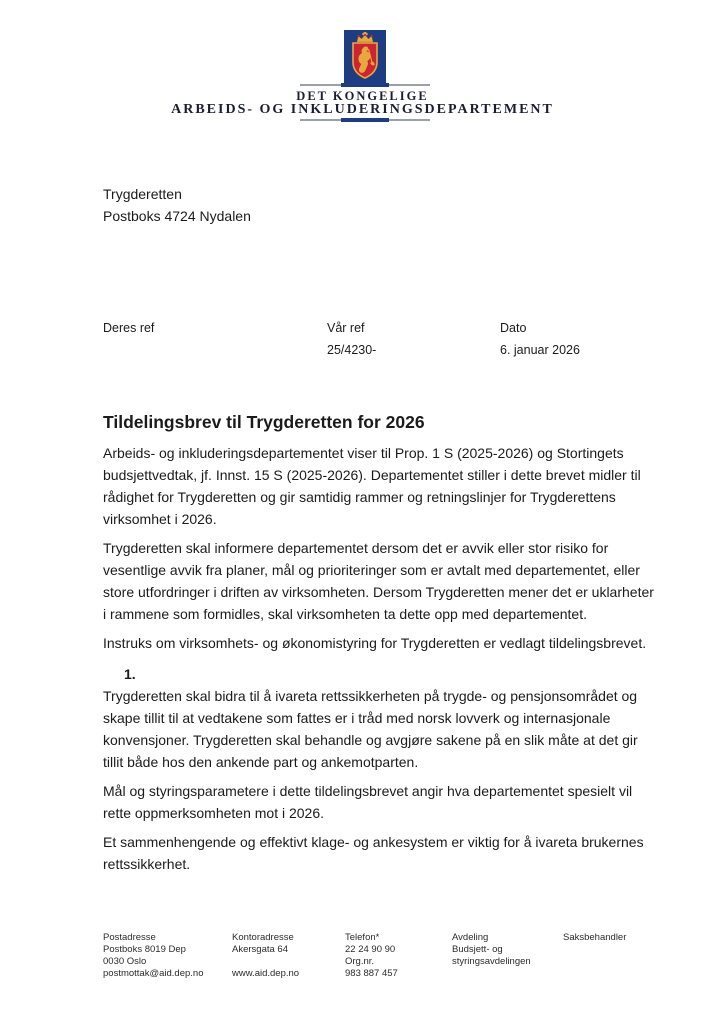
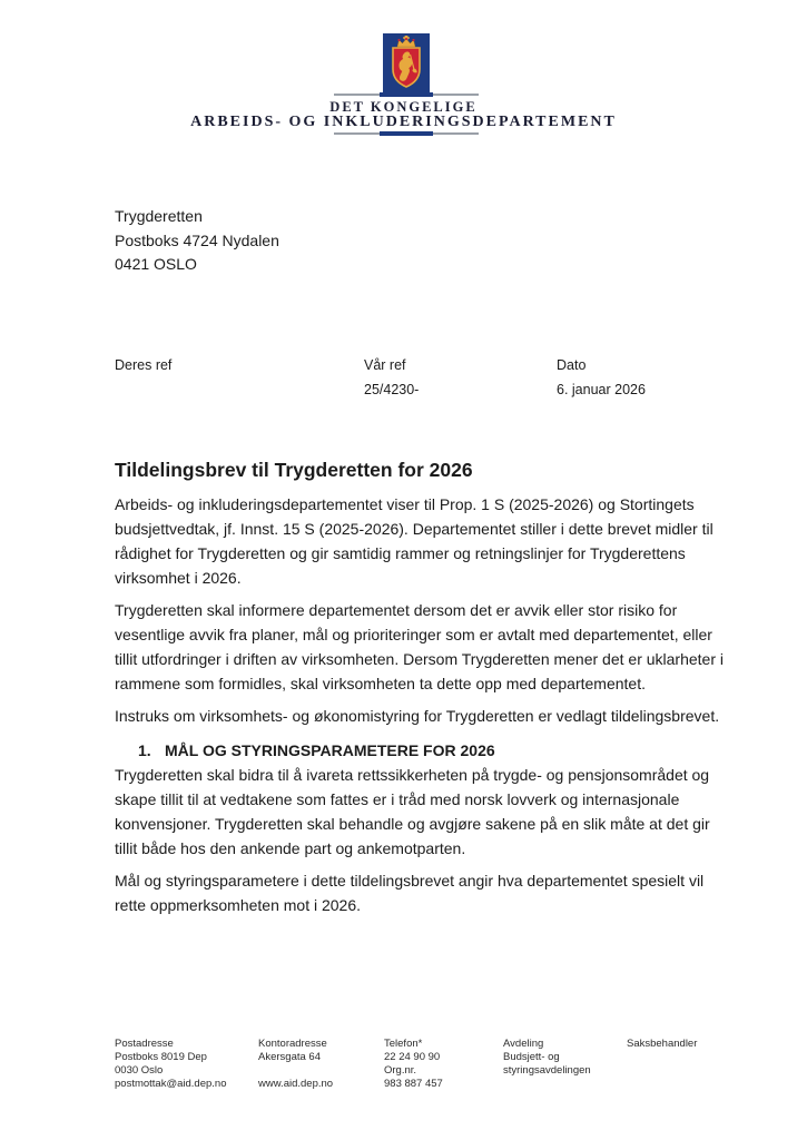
  DET KONGELIGE
  ARBEIDS- OG INKLUDERINGSDEPARTEMENT
  Trygderetten
  Postboks 4724 Nydalen
+ 0421 OSLO
  Deres ref
  Vår ref
  25/4230-
  Dato
  6. januar 2026
  Tildelingsbrev til Trygderetten for 2026
  Arbeids- og inkluderingsdepartementet viser til Prop. 1 S (2025-2026) og Stortingets budsjettvedtak, jf. Innst. 15 S (2025-2026). Departementet stiller i dette brevet midler til rådighet for Trygderetten og gir samtidig rammer og retningslinjer for Trygderettens virksomhet i 2026.
- Trygderetten skal informere departementet dersom det er avvik eller stor risiko for vesentlige avvik fra planer, mål og prioriteringer som er avtalt med departementet, eller store utfordringer i driften av virksomheten. Dersom Trygderetten mener det er uklarheter i rammene som formidles, skal virksomheten ta dette opp med departementet.
+ Trygderetten skal informere departementet dersom det er avvik eller stor risiko for vesentlige avvik fra planer, mål og prioriteringer som er avtalt med departementet, eller tillit utfordringer i driften av virksomheten. Dersom Trygderetten mener det er uklarheter i rammene som formidles, skal virksomheten ta dette opp med departementet.
  Instruks om virksomhets- og økonomistyring for Trygderetten er vedlagt tildelingsbrevet.
  1.
+ MÅL OG STYRINGSPARAMETERE FOR 2026
  Trygderetten skal bidra til å ivareta rettssikkerheten på trygde- og pensjonsområdet og skape tillit til at vedtakene som fattes er i tråd med norsk lovverk og internasjonale konvensjoner. Trygderetten skal behandle og avgjøre sakene på en slik måte at det gir tillit både hos den ankende part og ankemotparten.
  Mål og styringsparametere i dette tildelingsbrevet angir hva departementet spesielt vil rette oppmerksomheten mot i 2026.
- Et sammenhengende og effektivt klage- og ankesystem er viktig for å ivareta brukernes rettssikkerhet.
  Postadresse
  Postboks 8019 Dep
  0030 Oslo
  postmottak@aid.dep.no
  Kontoradresse
  Akersgata 64
  www.aid.dep.no
  Telefon*
  22 24 90 90
  Org.nr.
  983 887 457
  Avdeling
  Budsjett- og
  styringsavdelingen
  Saksbehandler
